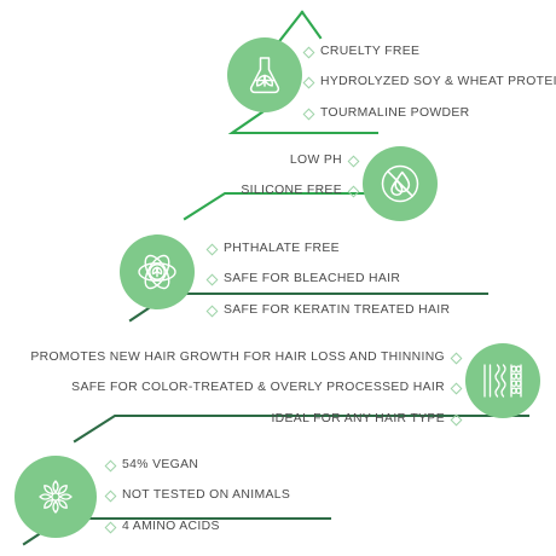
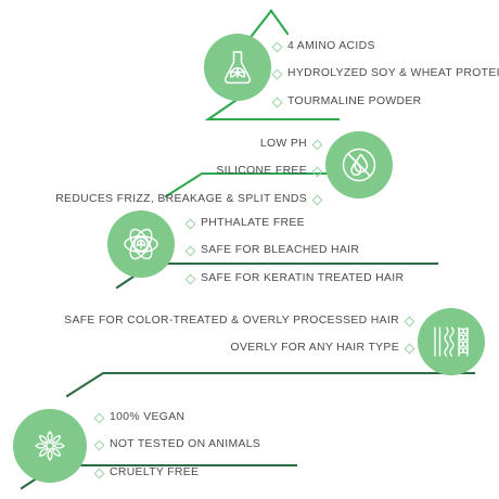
- CRUELTY FREE
+ 4 AMINO ACIDS
  HYDROLYZED SOY & WHEAT PROTEI
  TOURMALINE POWDER
  LOW PH
  SILICONE FREE
+ REDUCES FRIZZ, BREAKAGE & SPLIT ENDS
  PHTHALATE FREE
  SAFE FOR BLEACHED HAIR
  SAFE FOR KERATIN TREATED HAIR
- PROMOTES NEW HAIR GROWTH FOR HAIR LOSS AND THINNING
  SAFE FOR COLOR-TREATED & OVERLY PROCESSED HAIR
- IDEAL FOR ANY HAIR TYPE
+ OVERLY FOR ANY HAIR TYPE
- 54% VEGAN
+ 100% VEGAN
  NOT TESTED ON ANIMALS
- 4 AMINO ACIDS
+ CRUELTY FREE
